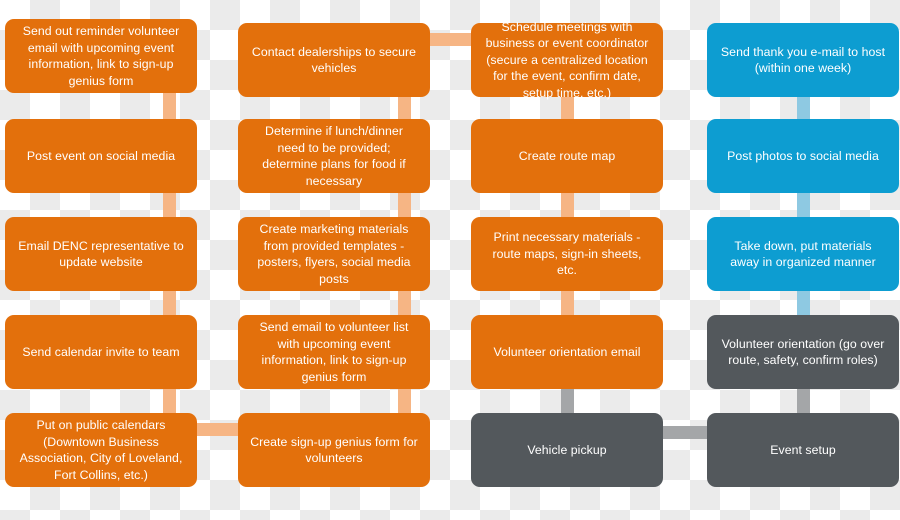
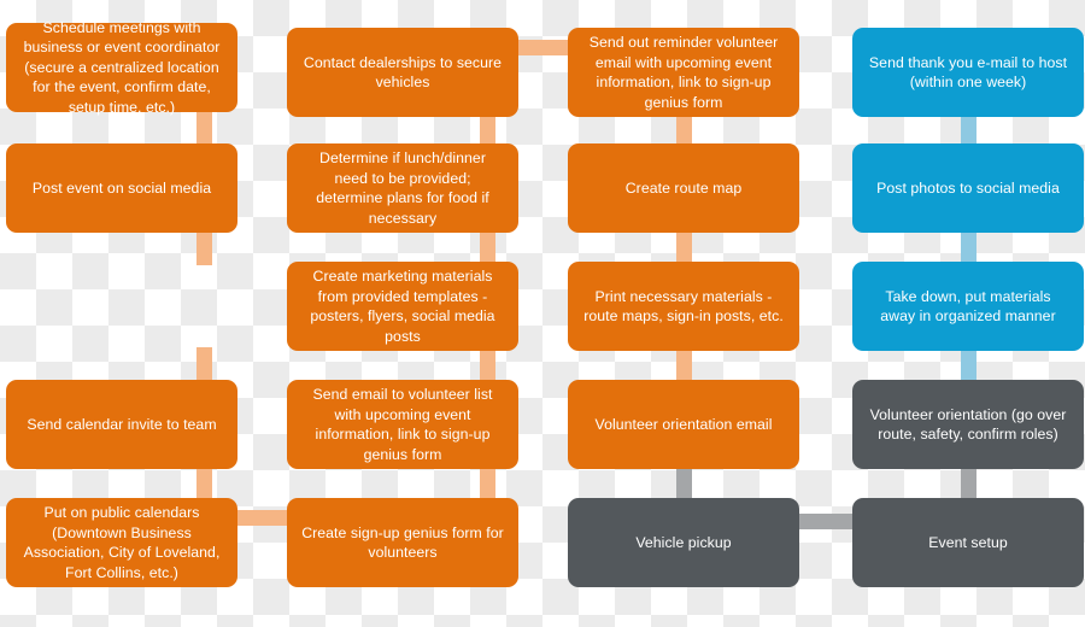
- Send out reminder volunteer email with upcoming event information, link to sign-up genius form
+ Schedule meetings with business or event coordinator (secure a centralized location for the event, confirm date, setup time, etc.)
  Post event on social media
- Email DENC representative to update website
  Send calendar invite to team
  Put on public calendars (Downtown Business Association, City of Loveland, Fort Collins, etc.)
  Contact dealerships to secure vehicles
  Determine if lunch/dinner need to be provided; determine plans for food if necessary
  Create marketing materials from provided templates - posters, flyers, social media posts
  Send email to volunteer list with upcoming event information, link to sign-up genius form
  Create sign-up genius form for volunteers
- Schedule meetings with business or event coordinator (secure a centralized location for the event, confirm date, setup time, etc.)
+ Send out reminder volunteer email with upcoming event information, link to sign-up genius form
  Create route map
- Print necessary materials - route maps, sign-in sheets, etc.
+ Print necessary materials - route maps, sign-in posts, etc.
  Volunteer orientation email
  Vehicle pickup
  Send thank you e-mail to host (within one week)
  Post photos to social media
  Take down, put materials away in organized manner
  Volunteer orientation (go over route, safety, confirm roles)
  Event setup
